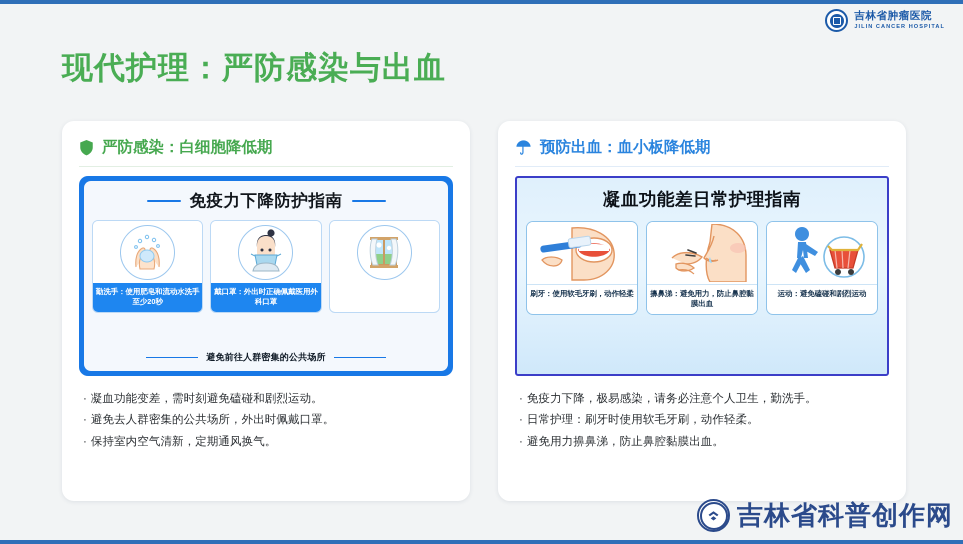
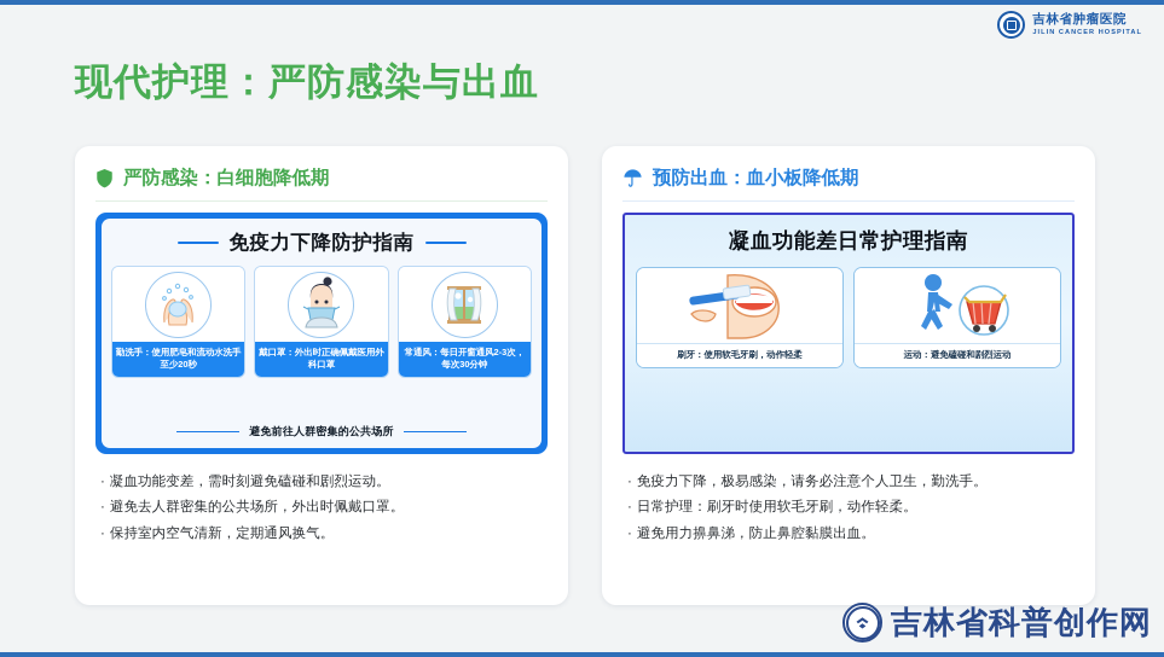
  吉林省肿瘤医院
  现代护理：严防感染与出血
  严防感染：白细胞降低期
  免疫力下降防护指南
  勤洗手：使用肥皂和流动水洗手至少20秒
  戴口罩：外出时正确佩戴医用外科口罩
+ 常通风：每日开窗通风2-3次，每次30分钟
  避免前往人群密集的公共场所
  ·
  凝血功能变差，需时刻避免磕碰和剧烈运动。
  ·
  避免去人群密集的公共场所，外出时佩戴口罩。
  ·
  保持室内空气清新，定期通风换气。
  预防出血：血小板降低期
  凝血功能差日常护理指南
  刷牙：使用软毛牙刷，动作轻柔
- 擤鼻涕：避免用力，防止鼻腔黏膜出血
  运动：避免磕碰和剧烈运动
  ·
  免疫力下降，极易感染，请务必注意个人卫生，勤洗手。
  ·
  日常护理：刷牙时使用软毛牙刷，动作轻柔。
  ·
  避免用力擤鼻涕，防止鼻腔黏膜出血。
  吉林省科普创作网
